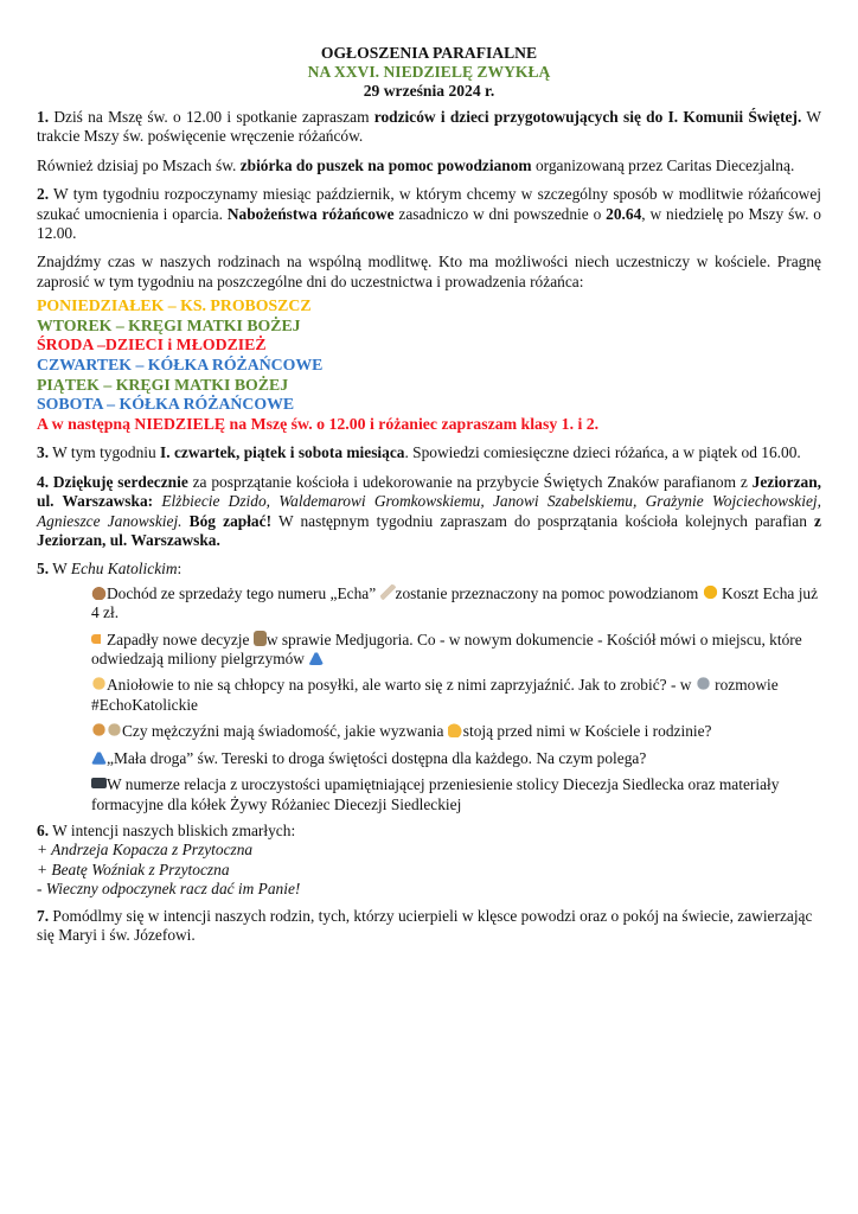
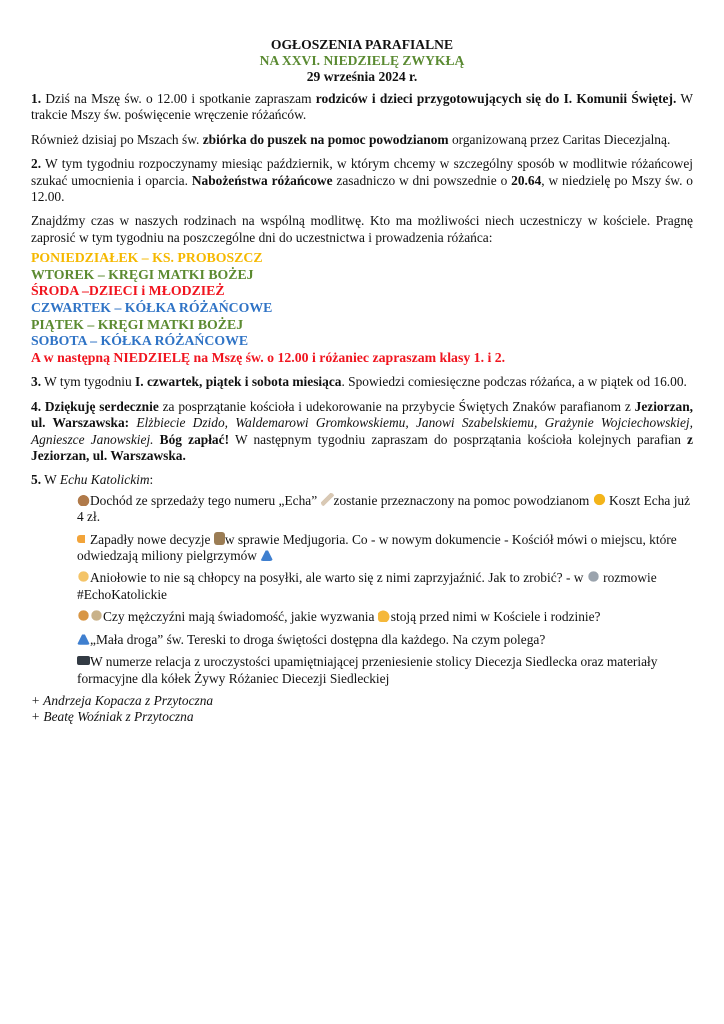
  OGŁOSZENIA PARAFIALNE
  NA XXVI. NIEDZIELĘ ZWYKŁĄ
  29 września 2024 r.
  1. Dziś na Mszę św. o 12.00 i spotkanie zapraszam rodziców i dzieci przygotowujących się do I. Komunii Świętej. W trakcie Mszy św. poświęcenie wręczenie różańców.
  Również dzisiaj po Mszach św. zbiórka do puszek na pomoc powodzianom organizowaną przez Caritas Diecezjalną.
  2. W tym tygodniu rozpoczynamy miesiąc październik, w którym chcemy w szczególny sposób w modlitwie różańcowej szukać umocnienia i oparcia. Nabożeństwa różańcowe zasadniczo w dni powszednie o 20.64, w niedzielę po Mszy św. o 12.00.
  Znajdźmy czas w naszych rodzinach na wspólną modlitwę. Kto ma możliwości niech uczestniczy w kościele. Pragnę zaprosić w tym tygodniu na poszczególne dni do uczestnictwa i prowadzenia różańca:
  PONIEDZIAŁEK – KS. PROBOSZCZ
  WTOREK – KRĘGI MATKI BOŻEJ
  ŚRODA –DZIECI i MŁODZIEŻ
  CZWARTEK – KÓŁKA RÓŻAŃCOWE
  PIĄTEK – KRĘGI MATKI BOŻEJ
  SOBOTA – KÓŁKA RÓŻAŃCOWE
  A w następną NIEDZIELĘ na Mszę św. o 12.00 i różaniec zapraszam klasy 1. i 2.
- 3. W tym tygodniu I. czwartek, piątek i sobota miesiąca. Spowiedzi comiesięczne dzieci różańca, a w piątek od 16.00.
+ 3. W tym tygodniu I. czwartek, piątek i sobota miesiąca. Spowiedzi comiesięczne podczas różańca, a w piątek od 16.00.
  4. Dziękuję serdecznie za posprzątanie kościoła i udekorowanie na przybycie Świętych Znaków parafianom z Jeziorzan, ul. Warszawska: Elżbiecie Dzido, Waldemarowi Gromkowskiemu, Janowi Szabelskiemu, Grażynie Wojciechowskiej, Agnieszce Janowskiej. Bóg zapłać! W następnym tygodniu zapraszam do posprzątania kościoła kolejnych parafian z Jeziorzan, ul. Warszawska.
  5. W Echu Katolickim:
  Dochód ze sprzedaży tego numeru „Echa” zostanie przeznaczony na pomoc powodzianom Koszt Echa już 4 zł.
  Zapadły nowe decyzje w sprawie Medjugoria. Co - w nowym dokumencie - Kościół mówi o miejscu, które odwiedzają miliony pielgrzymów
  Aniołowie to nie są chłopcy na posyłki, ale warto się z nimi zaprzyjaźnić. Jak to zrobić? - w rozmowie #EchoKatolickie
  Czy mężczyźni mają świadomość, jakie wyzwania stoją przed nimi w Kościele i rodzinie?
  „Mała droga” św. Tereski to droga świętości dostępna dla każdego. Na czym polega?
  W numerze relacja z uroczystości upamiętniającej przeniesienie stolicy Diecezja Siedlecka oraz materiały formacyjne dla kółek Żywy Różaniec Diecezji Siedleckiej
- 6. W intencji naszych bliskich zmarłych:
  + Andrzeja Kopacza z Przytoczna
  + Beatę Woźniak z Przytoczna
- - Wieczny odpoczynek racz dać im Panie!
- 7. Pomódlmy się w intencji naszych rodzin, tych, którzy ucierpieli w klęsce powodzi oraz o pokój na świecie, zawierzając się Maryi i św. Józefowi.
